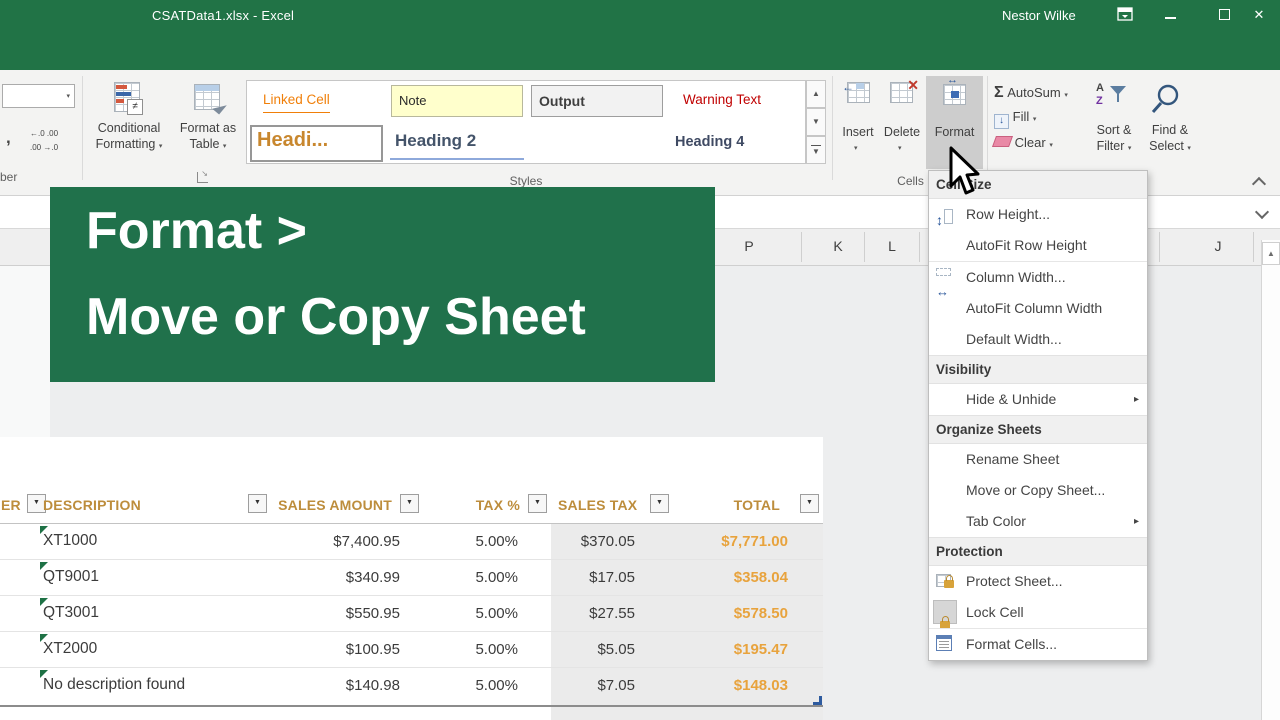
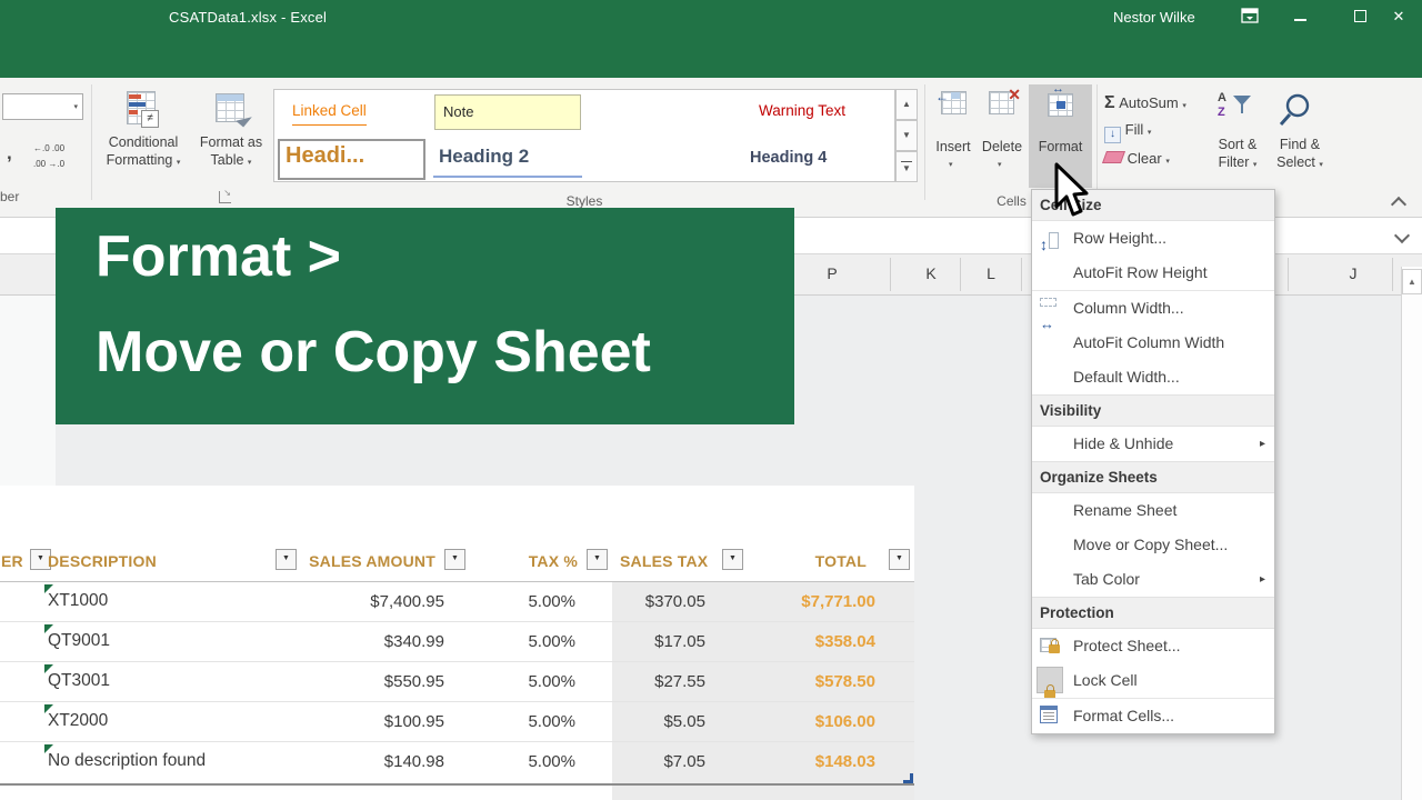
  CSATData1.xlsx - Excel
  Nestor Wilke
  ✕
  ,
  ←.0 .00
  .00 →.0
  ber
  ↘
  ≠
  Conditional
  Formatting
  Format as
  Table
  Linked Cell
  Note
- Output
  Warning Text
  Headi...
  Heading 2
  Heading 4
  ▲
  ▼
  ▼
  Styles
  ←
  Insert
  ✕
  Delete
  ↔
  Format
  Cells
  Σ AutoSum
  ↓ Fill
  Clear
  A
  Z
  Sort &
  Filter
  Find &
  Select
  P
  K
  L
  J
  ER
  DESCRIPTION
  SALES AMOUNT
  TAX %
  SALES TAX
  TOTAL
  XT1000
  $7,400.95
  5.00%
  $370.05
  $7,771.00
  QT9001
  $340.99
  5.00%
  $17.05
  $358.04
  QT3001
  $550.95
  5.00%
  $27.55
  $578.50
  XT2000
  $100.95
  5.00%
  $5.05
- $195.47
+ $106.00
  No description found
  $140.98
  5.00%
  $7.05
  $148.03
  Format >
  Move or Copy Sheet
  Cllize
  ↕
  Row Height...
  AutoFit Row Height
  ↔
  Column Width...
  AutoFit Column Width
  Default Width...
  Visibility
  Hide & Unhide
  ▸
  Organize Sheets
  Rename Sheet
  Move or Copy Sheet...
  Tab Color
  ▸
  Protection
  Protect Sheet...
  Lock Cell
  Format Cells...
  ▲
